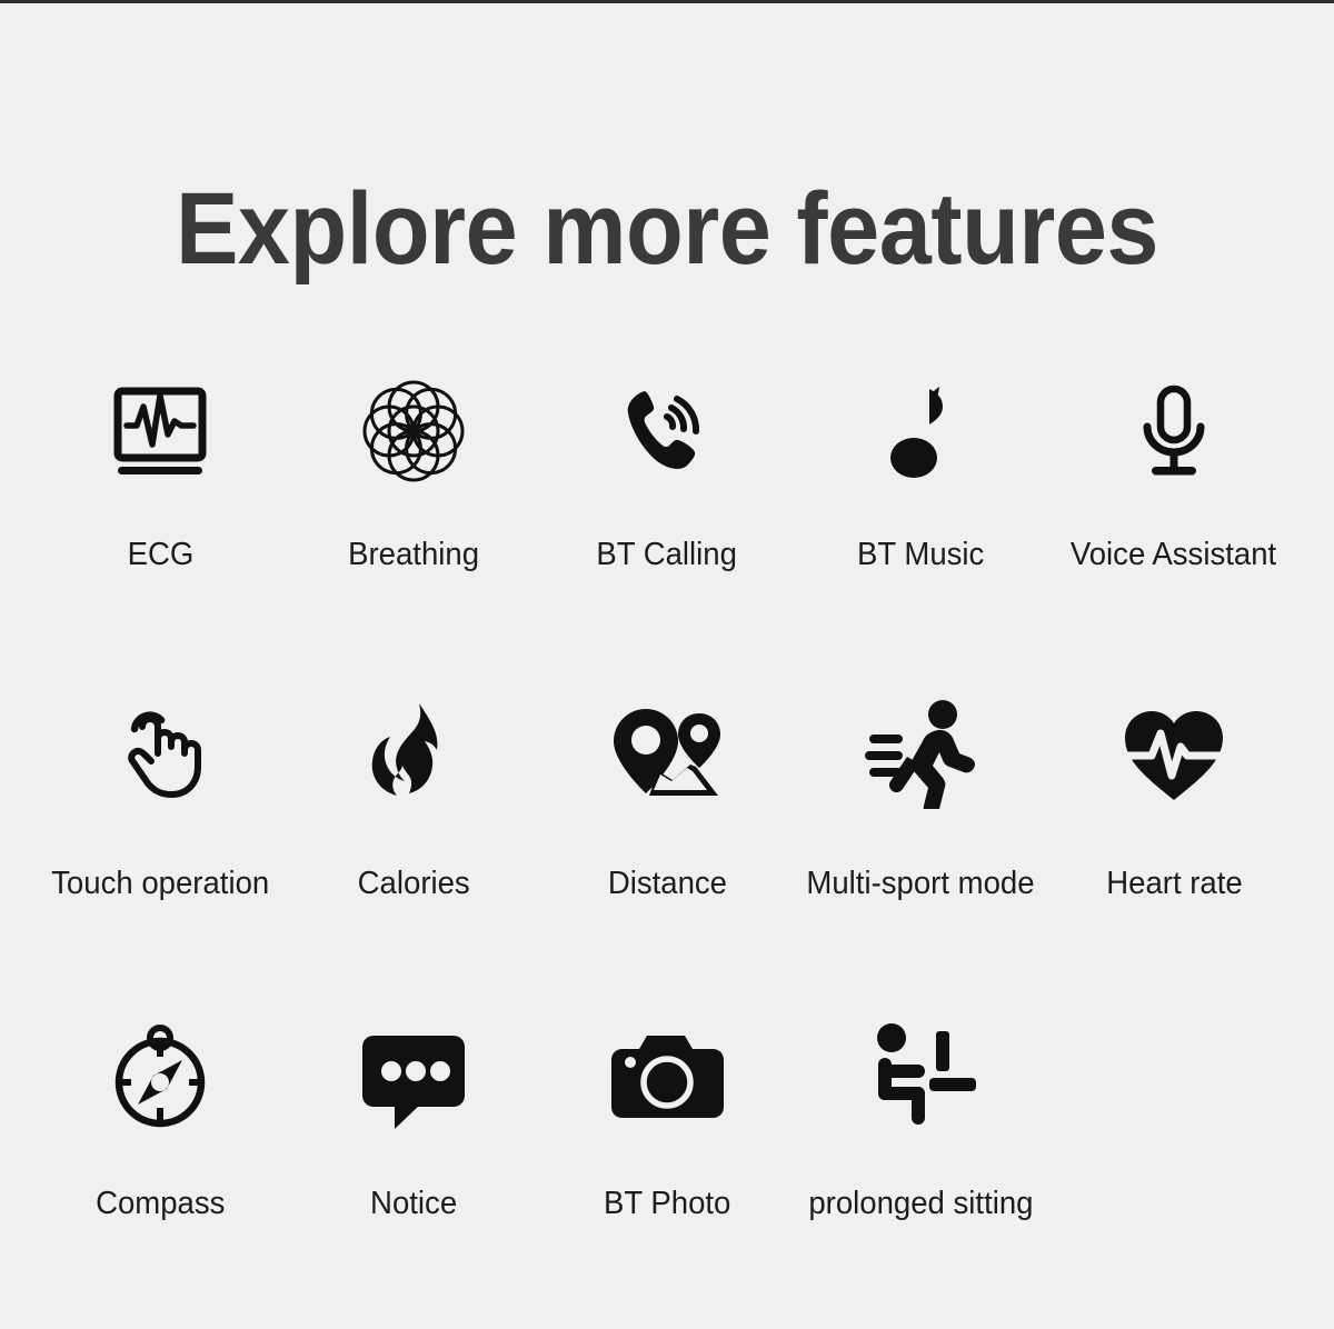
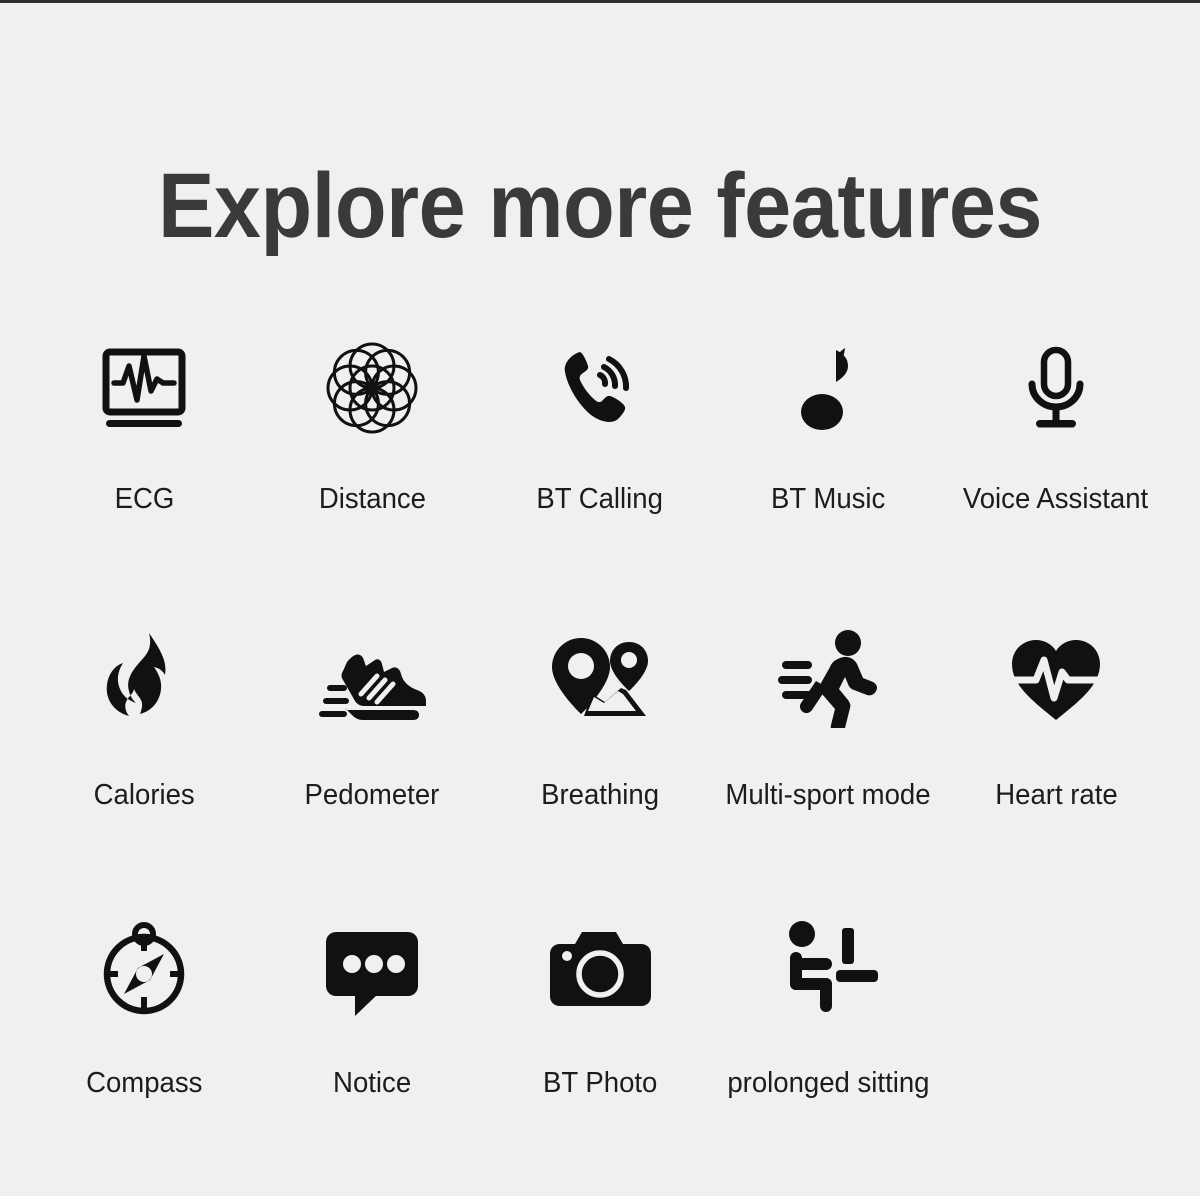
  Explore more features
  ECG
- Breathing
+ Distance
  BT Calling
  BT Music
  Voice Assistant
- Touch operation
  Calories
+ Pedometer
- Distance
+ Breathing
  Multi-sport mode
  Heart rate
  Compass
  Notice
  BT Photo
  prolonged sitting
